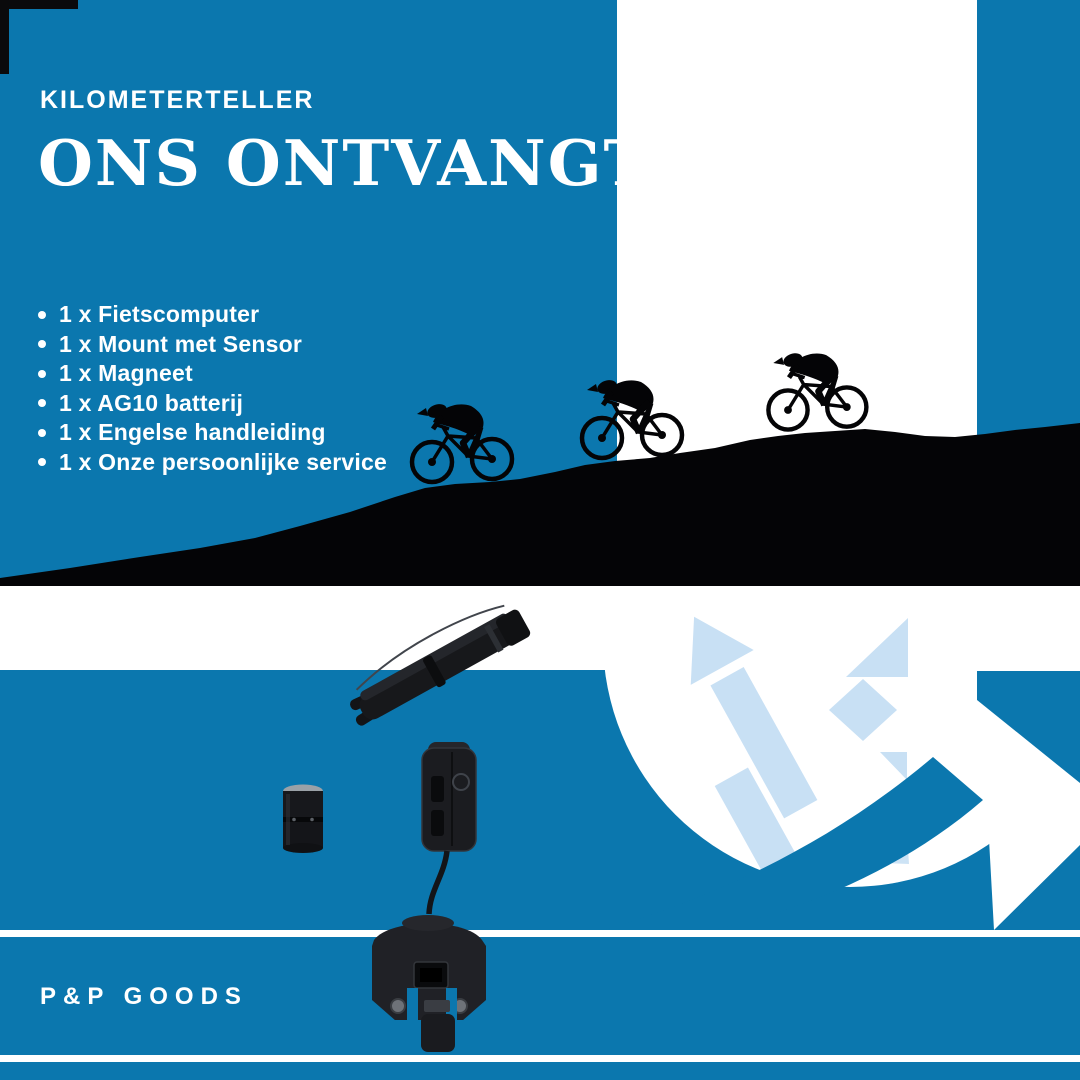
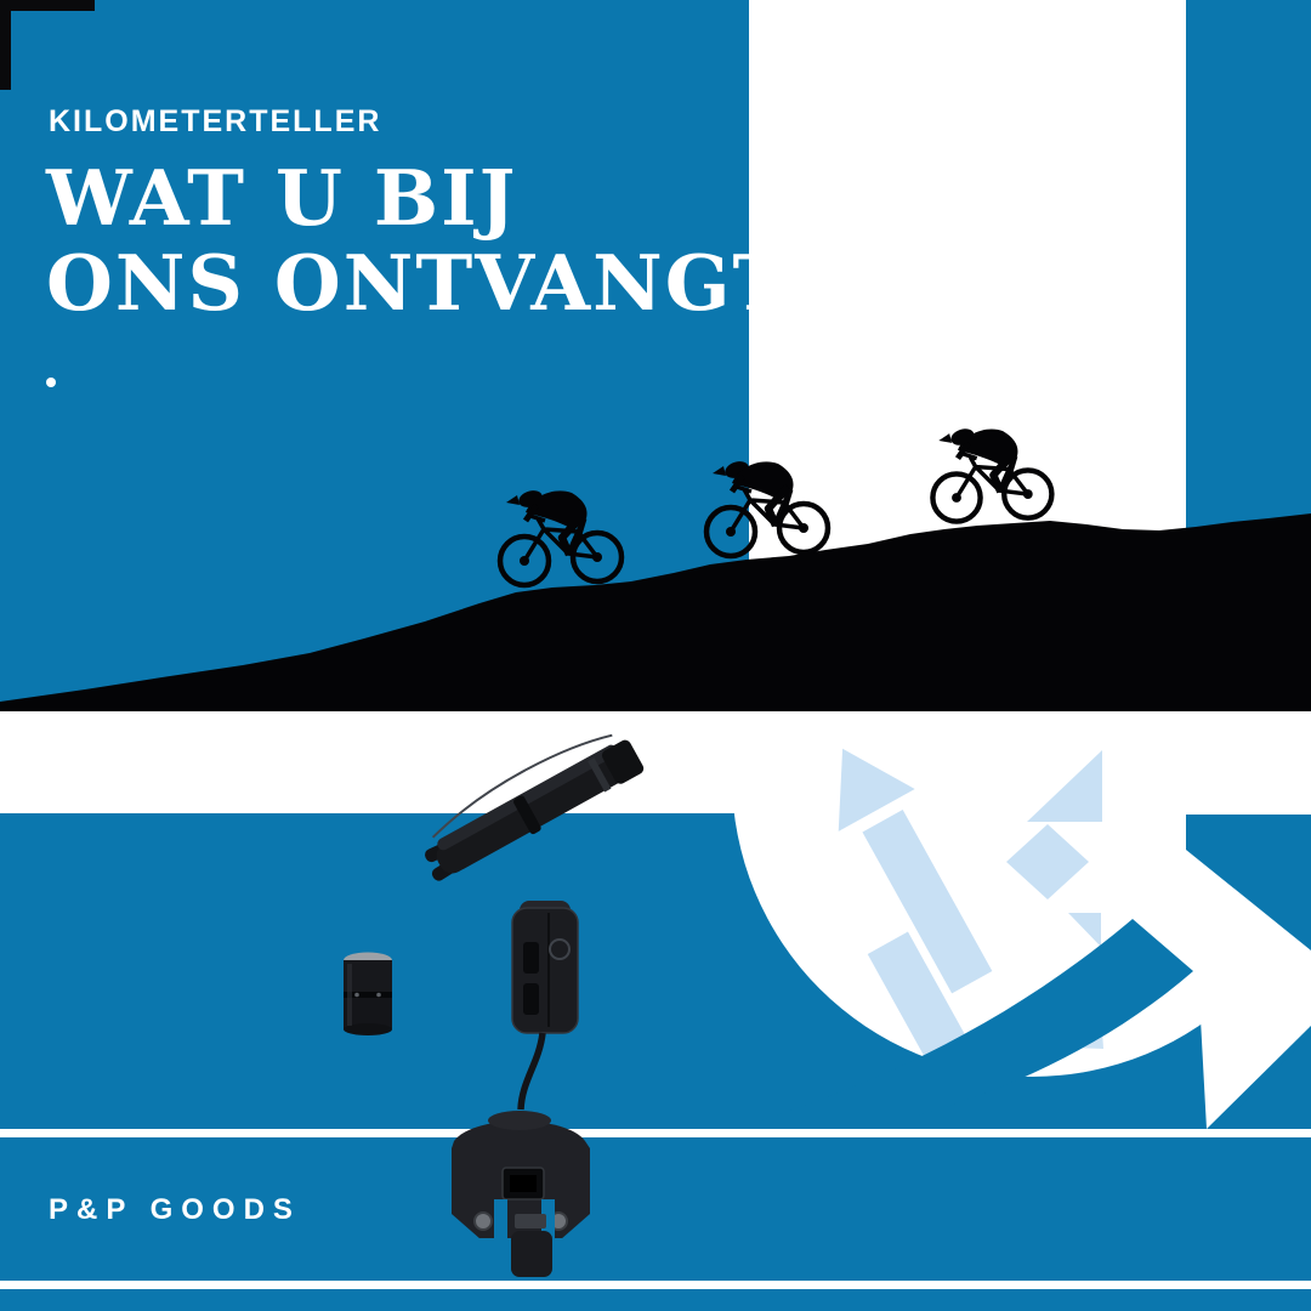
  KILOMETERTELLER
+ WAT U BIJ
  ONS ONTVANGT
- 1 x Fietscomputer
- 1 x Mount met Sensor
- 1 x Magneet
- 1 x AG10 batterij
- 1 x Engelse handleiding
- 1 x Onze persoonlijke service
  P&P GOODS
